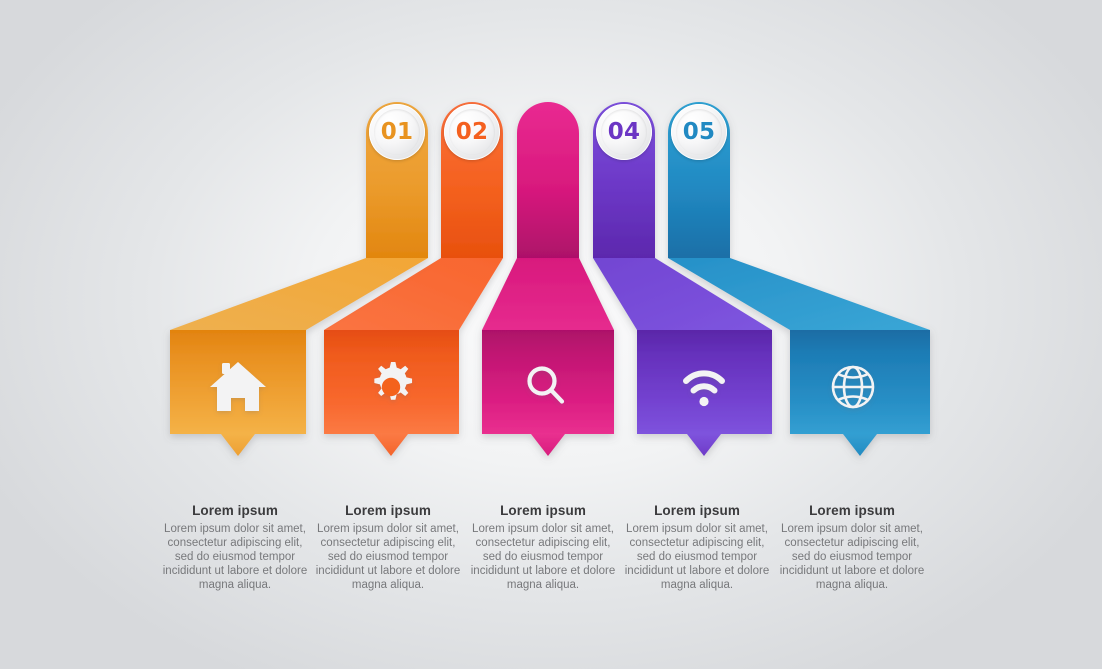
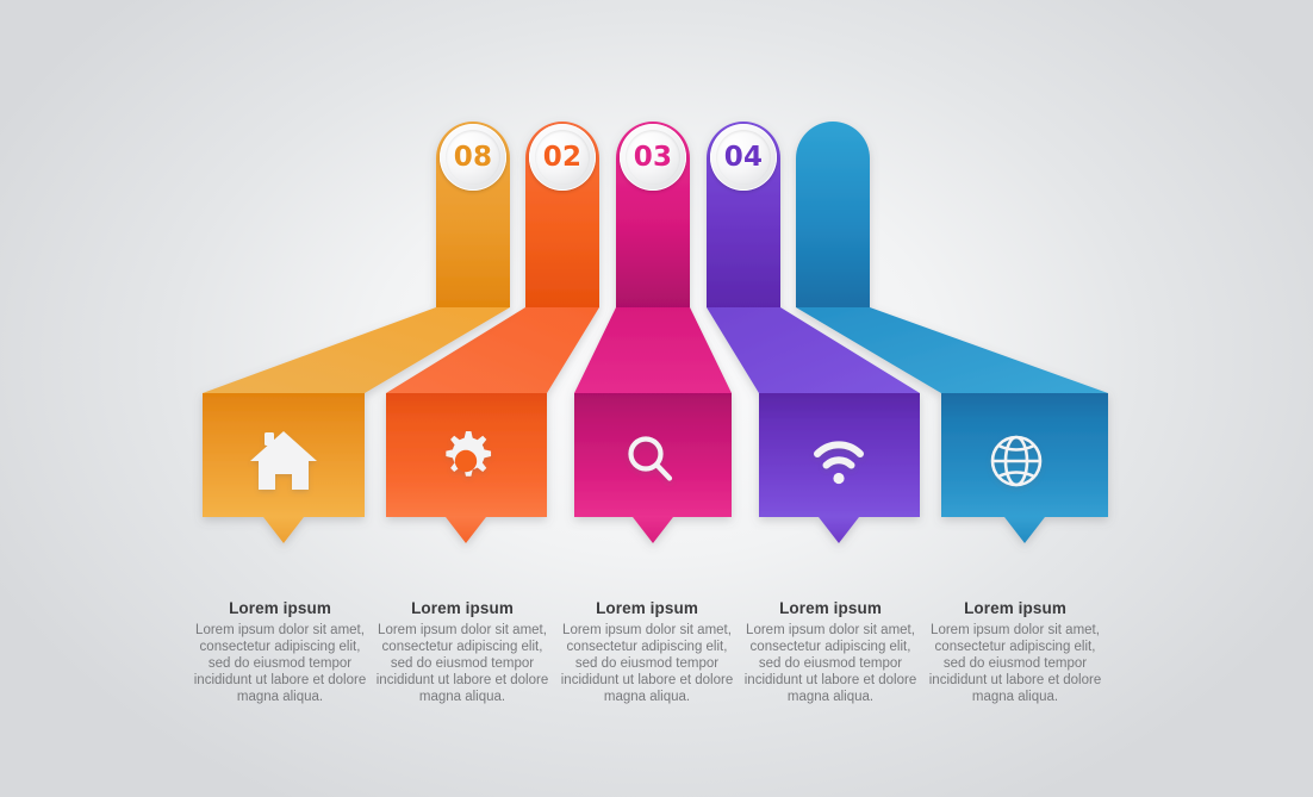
- 01
+ 08
  02
+ 03
  04
- 05
  Lorem ipsum
  Lorem ipsum dolor sit amet, consectetur adipiscing elit, sed do eiusmod tempor incididunt ut labore et dolore magna aliqua.
  Lorem ipsum
  Lorem ipsum dolor sit amet, consectetur adipiscing elit, sed do eiusmod tempor incididunt ut labore et dolore magna aliqua.
  Lorem ipsum
  Lorem ipsum dolor sit amet, consectetur adipiscing elit, sed do eiusmod tempor incididunt ut labore et dolore magna aliqua.
  Lorem ipsum
  Lorem ipsum dolor sit amet, consectetur adipiscing elit, sed do eiusmod tempor incididunt ut labore et dolore magna aliqua.
  Lorem ipsum
  Lorem ipsum dolor sit amet, consectetur adipiscing elit, sed do eiusmod tempor incididunt ut labore et dolore magna aliqua.
